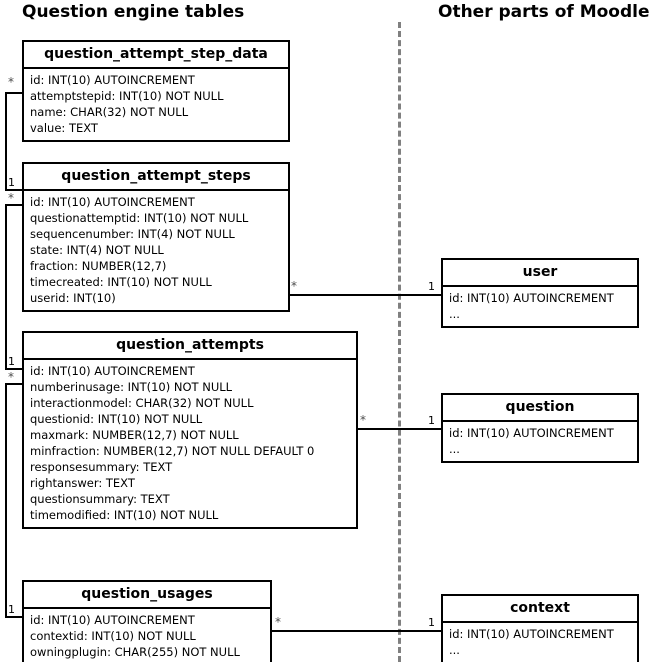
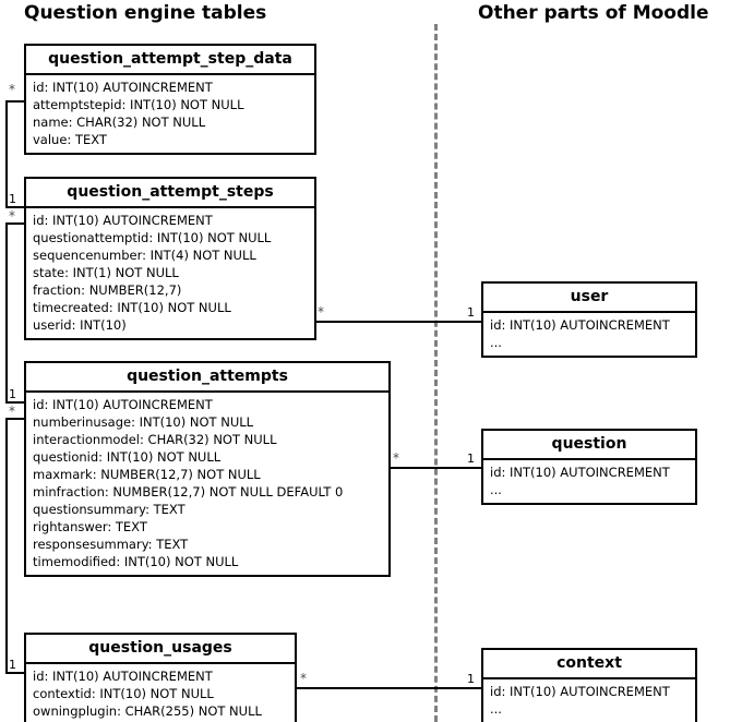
  Question engine tables
  Other parts of Moodle
  *
  1
  *
  1
  *
  1
  *
  1
  *
  1
  *
  1
  question_attempt_step_data
  id: INT(10) AUTOINCREMENT
  attemptstepid: INT(10) NOT NULL
  name: CHAR(32) NOT NULL
  value: TEXT
  question_attempt_steps
  id: INT(10) AUTOINCREMENT
  questionattemptid: INT(10) NOT NULL
  sequencenumber: INT(4) NOT NULL
- state: INT(4) NOT NULL
+ state: INT(1) NOT NULL
  fraction: NUMBER(12,7)
  timecreated: INT(10) NOT NULL
  userid: INT(10)
  question_attempts
  id: INT(10) AUTOINCREMENT
  numberinusage: INT(10) NOT NULL
  interactionmodel: CHAR(32) NOT NULL
  questionid: INT(10) NOT NULL
  maxmark: NUMBER(12,7) NOT NULL
  minfraction: NUMBER(12,7) NOT NULL DEFAULT 0
- responsesummary: TEXT
+ questionsummary: TEXT
  rightanswer: TEXT
- questionsummary: TEXT
+ responsesummary: TEXT
  timemodified: INT(10) NOT NULL
  question_usages
  id: INT(10) AUTOINCREMENT
  contextid: INT(10) NOT NULL
  owningplugin: CHAR(255) NOT NULL
  user
  id: INT(10) AUTOINCREMENT
  ...
  question
  id: INT(10) AUTOINCREMENT
  ...
  context
  id: INT(10) AUTOINCREMENT
  ...
